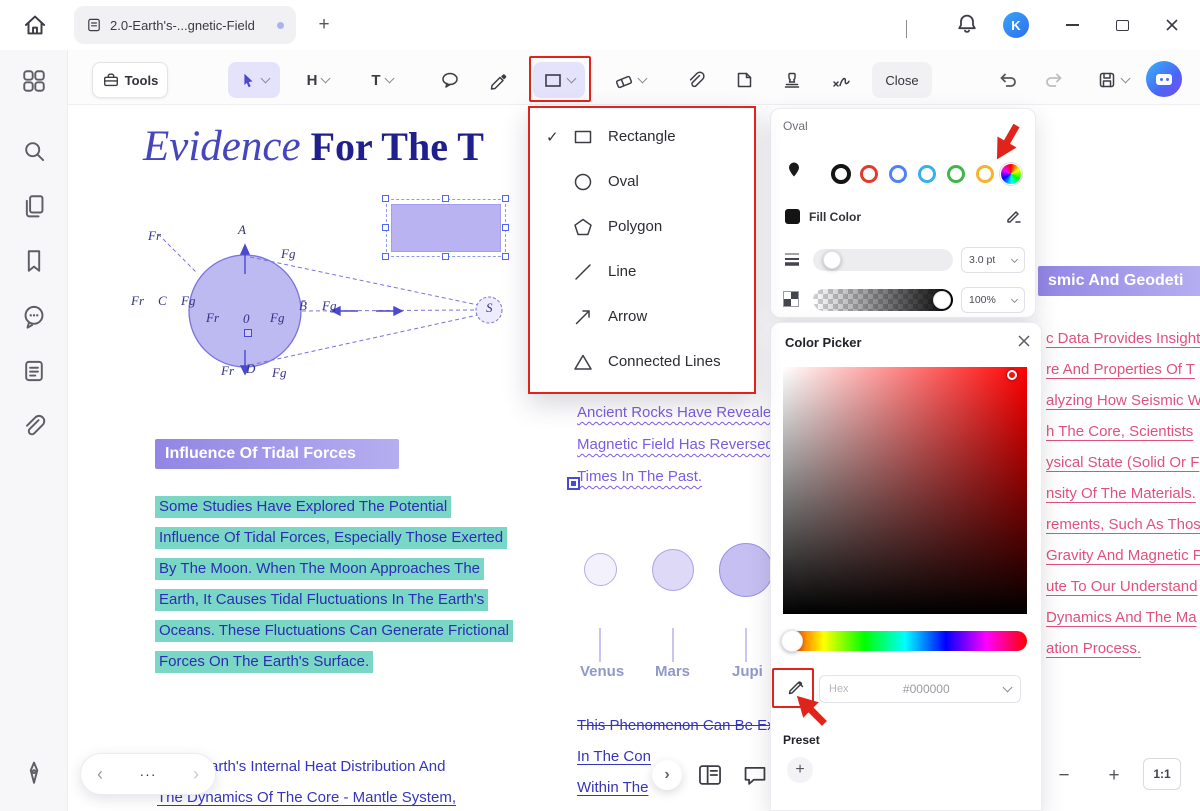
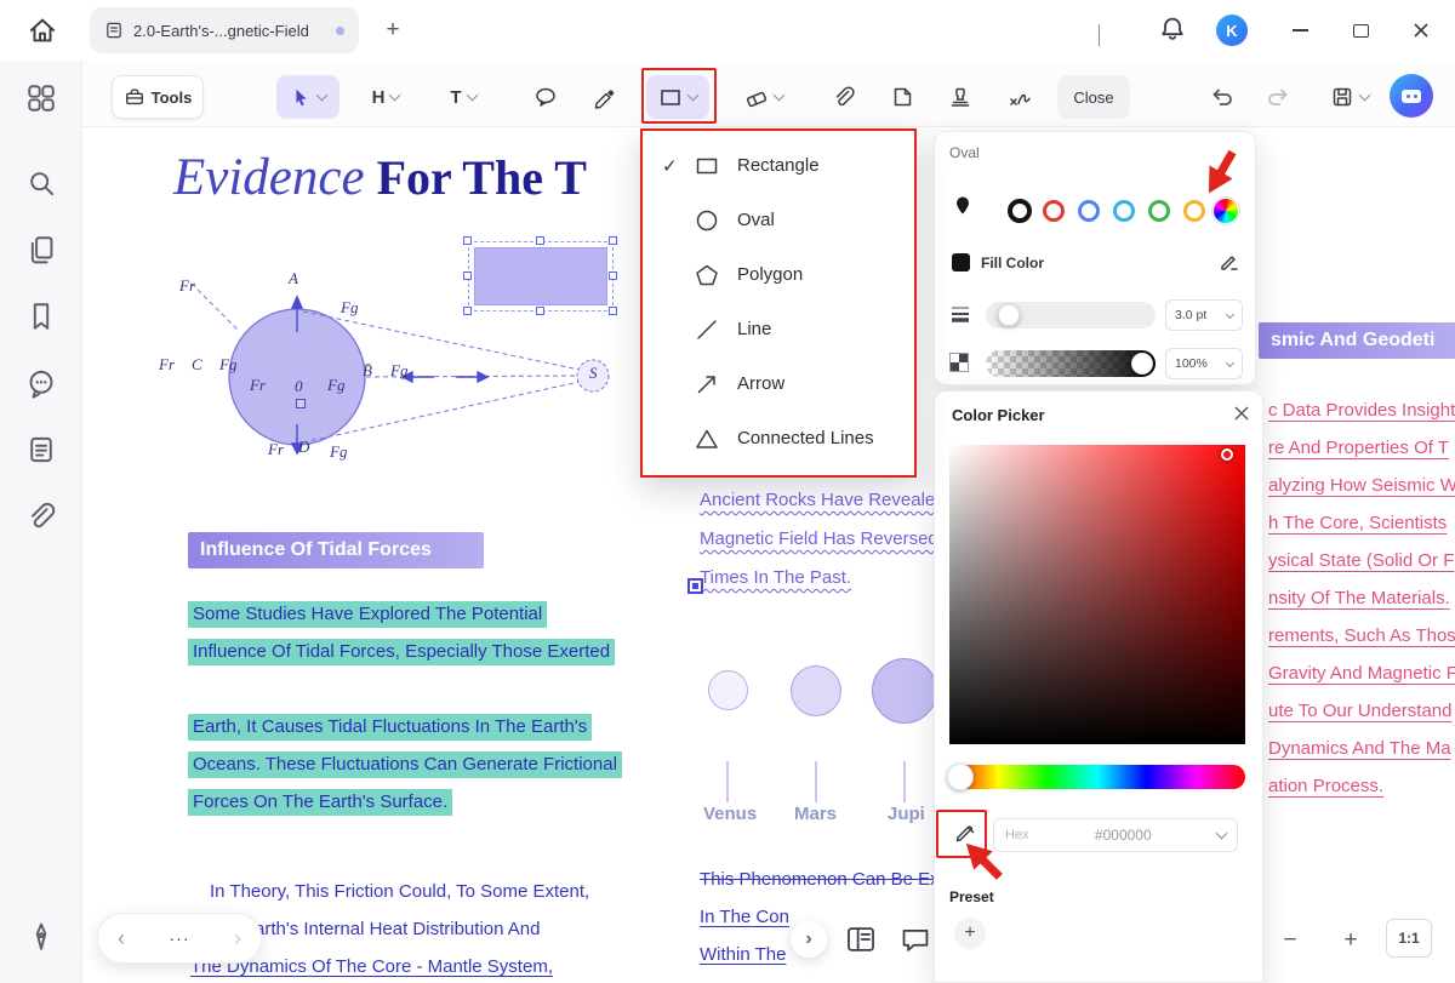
  Evidence For The T
  Fr
  A
  Fg
  Fr
  C
  Fg
  Fr
  0
  Fg
  B̄
  Fg
  Fr
  D
  Fg
  S
  Influence Of Tidal Forces
  Some Studies Have Explored The Potential
  Influence Of Tidal Forces, Especially Those Exerted
- By The Moon. When The Moon Approaches The
  Earth, It Causes Tidal Fluctuations In The Earth's
  Oceans. These Fluctuations Can Generate Frictional
  Forces On The Earth's Surface.
+ In Theory, This Friction Could, To Some Extent,
  rth's Internal Heat Distribution And
  The Dynamics Of The Core - Mantle System,
  Ancient Rocks Have Reveale
  Magnetic Field Has Reverse
  Times In The Past.
  Venus
  Mars
  Jupi
  This Phenomenon Can Be E
  In The Con
  Within The
  smic And Geodeti
  c Data Provides Insight
  re And Properties Of T
  alyzing How Seismic W
  h The Core, Scientists
  ysical State (Solid Or F
  nsity Of The Materials.
  rements, Such As Thos
  Gravity And Magnetic F
  ute To Our Understand
  Dynamics And The Ma
  ation Process.
  2.0-Earth's-...gnetic-Field
  +
  K
  Tools
  H
  T
  Close
  ‹
  ···
  ›
  ›
  −
  +
  1:1
  ✓
  Rectangle
  Oval
  Polygon
  Line
  Arrow
  Connected Lines
  Oval
  Fill Color
  3.0 pt
  100%
  Color Picker
  Hex
  #000000
  Preset
  +
